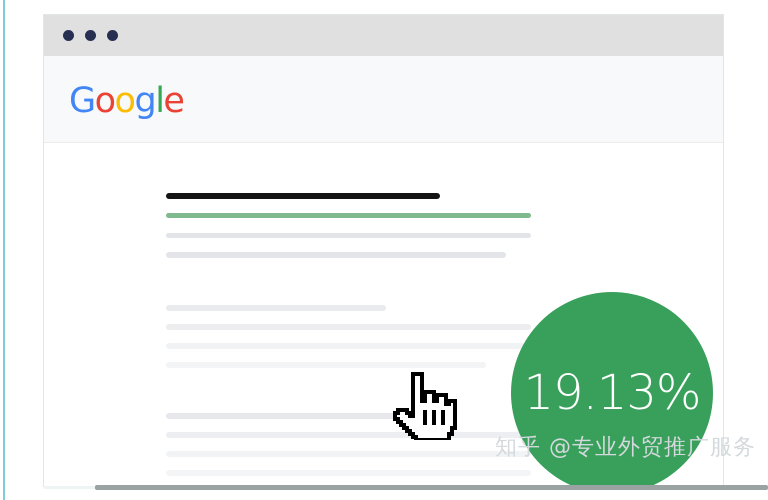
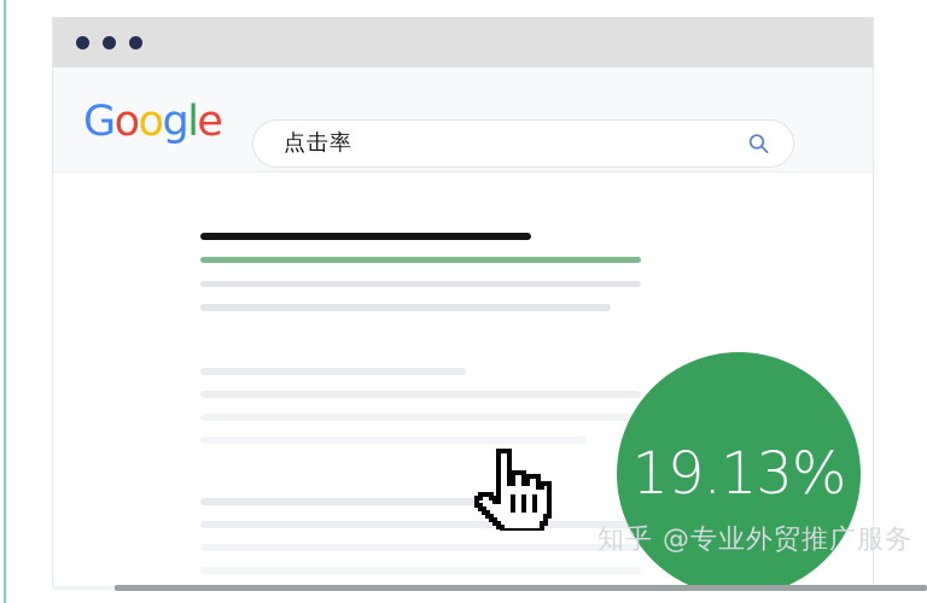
  Google
+ 点击率
  19.13%
  知乎 @专业外贸推广服务
